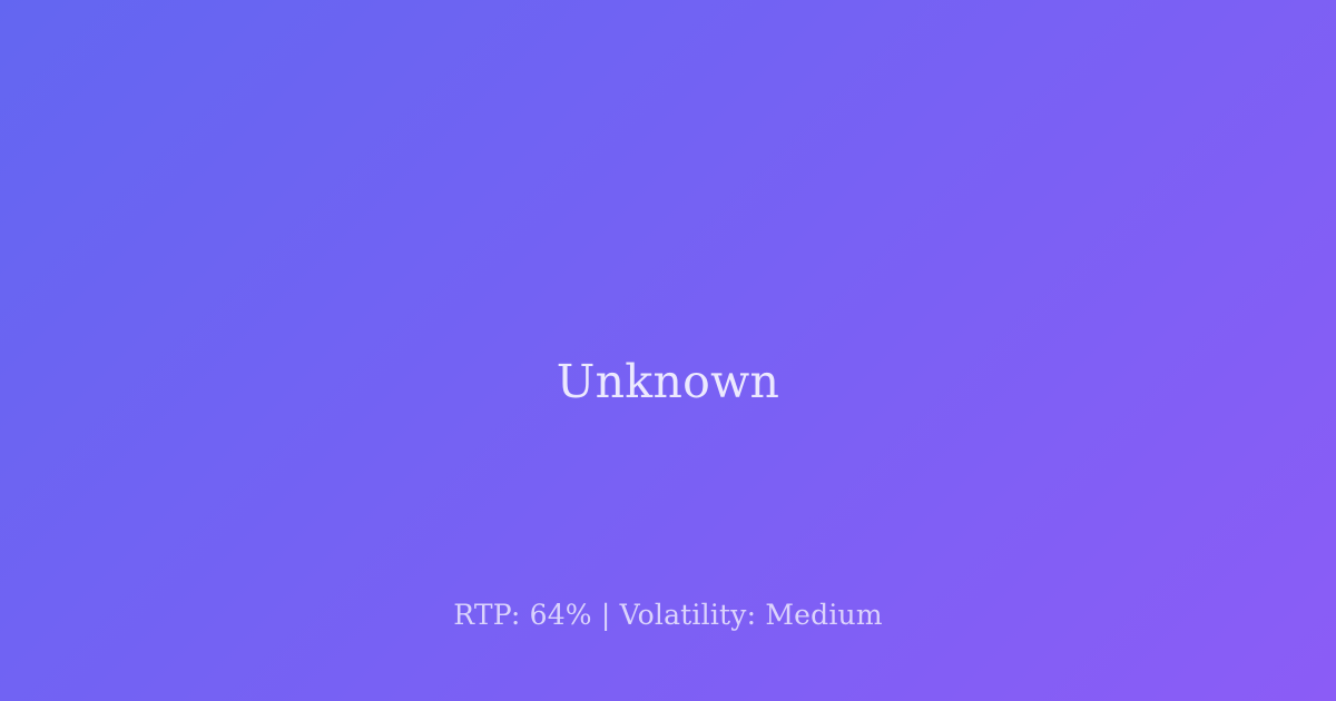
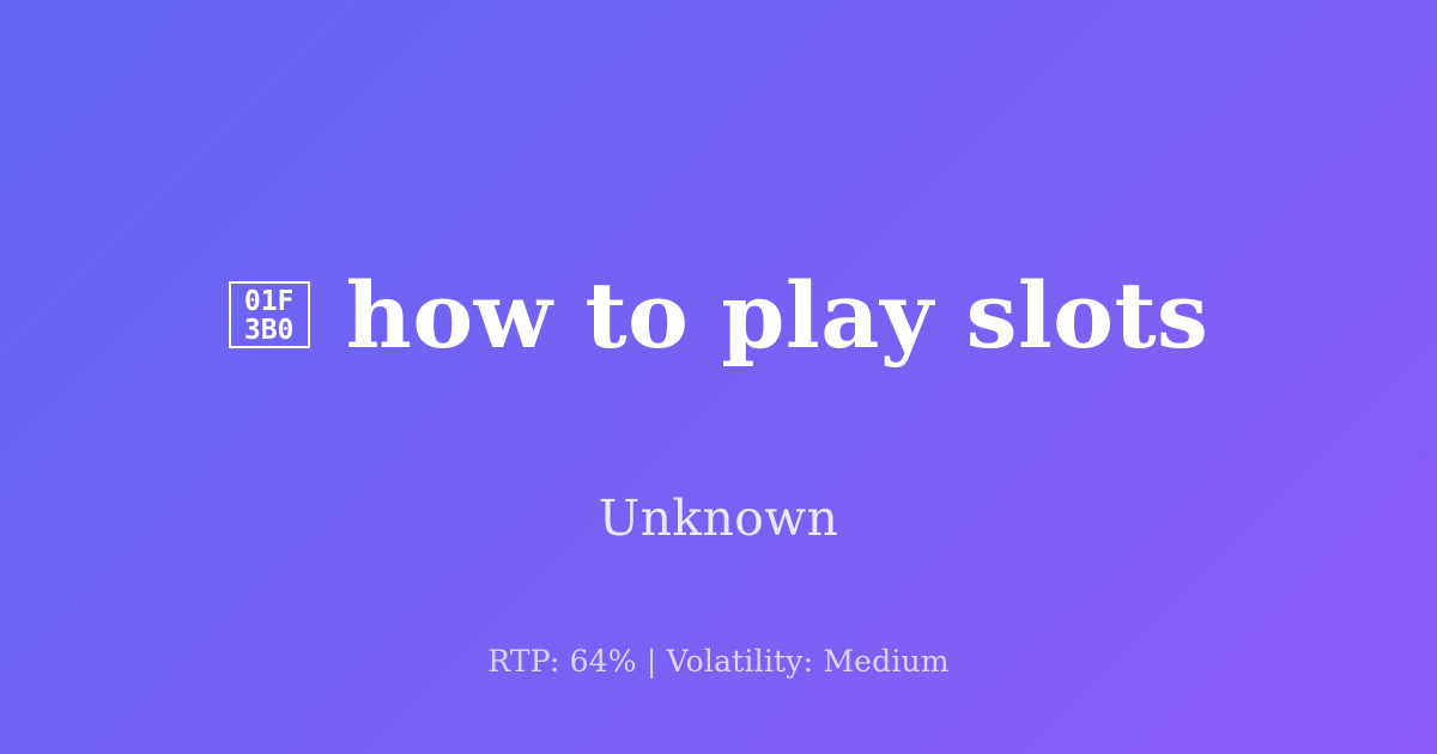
+ 01F
+ 3B0
+ how to play slots
  Unknown
  RTP: 64% | Volatility: Medium
